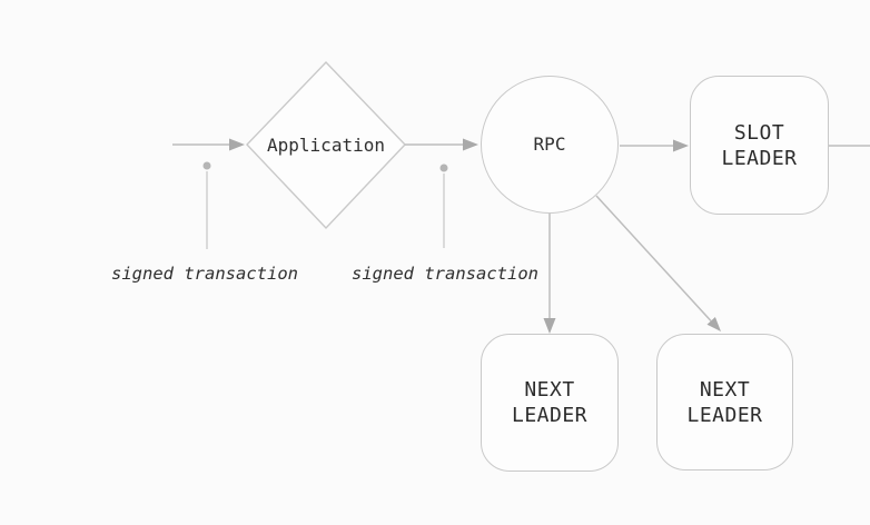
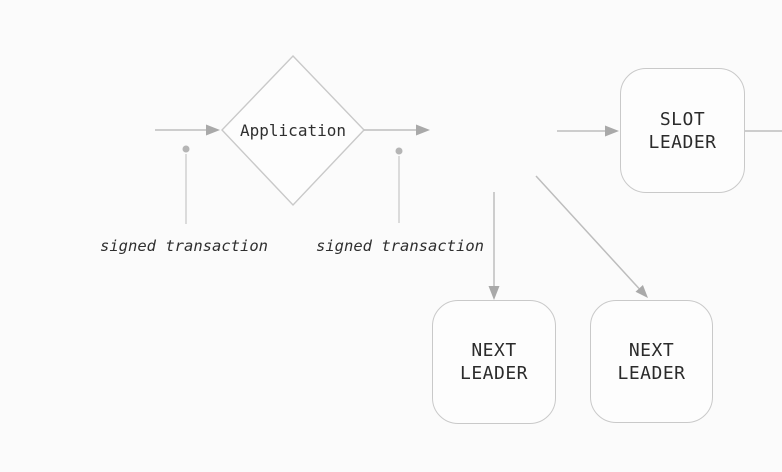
  Application
- RPC
  SLOT
  LEADER
  NEXT
  LEADER
  NEXT
  LEADER
  signed transaction
  signed transaction
